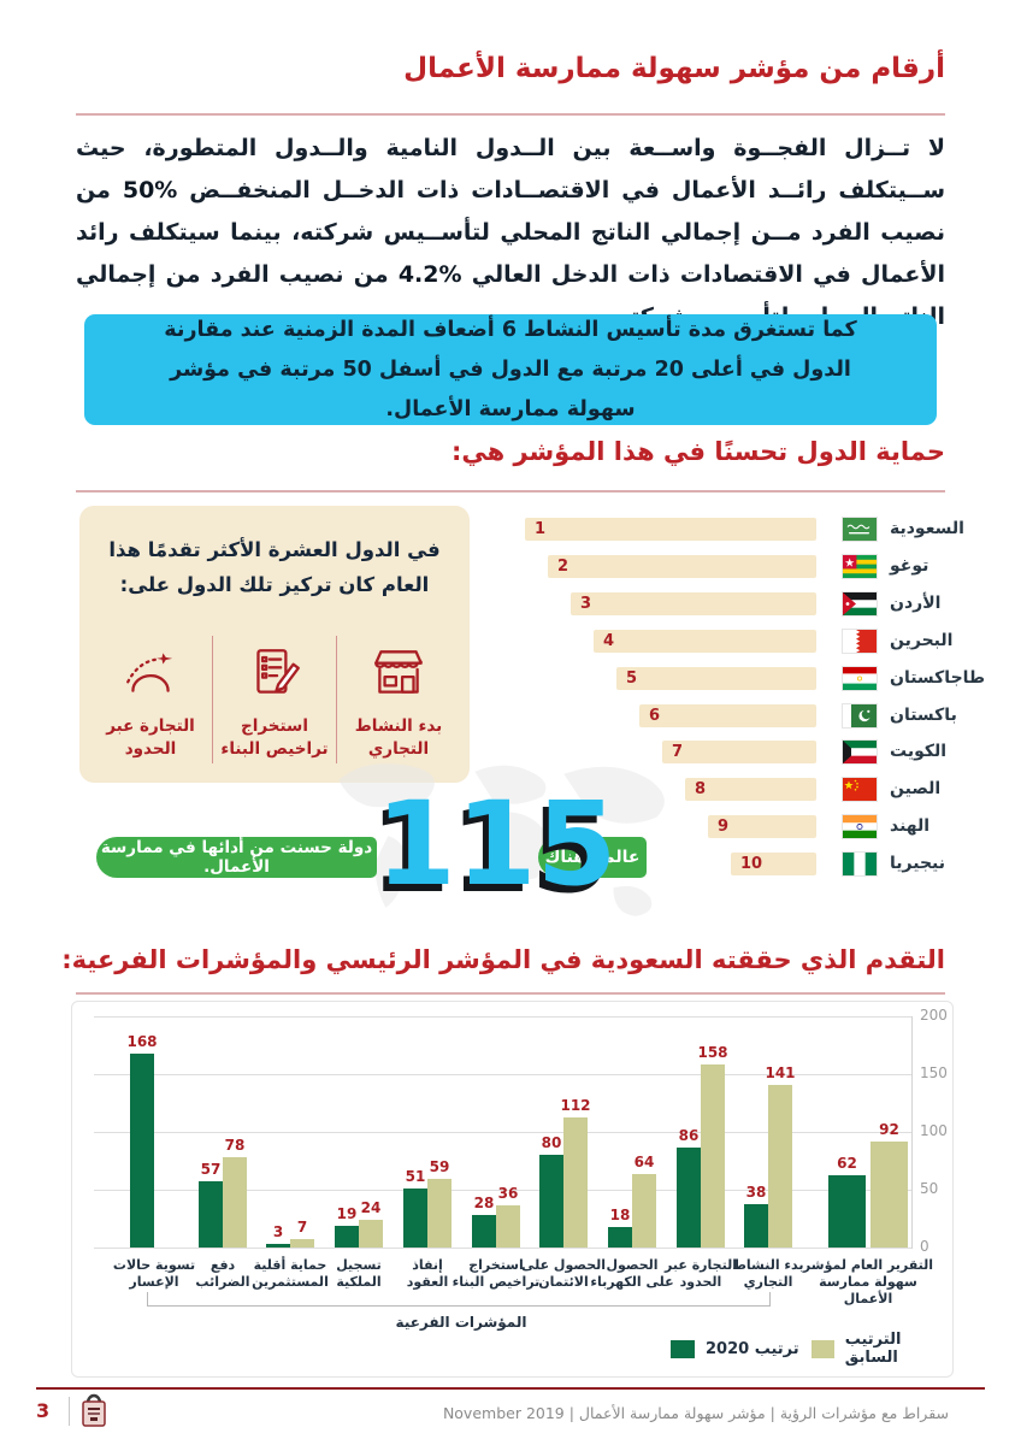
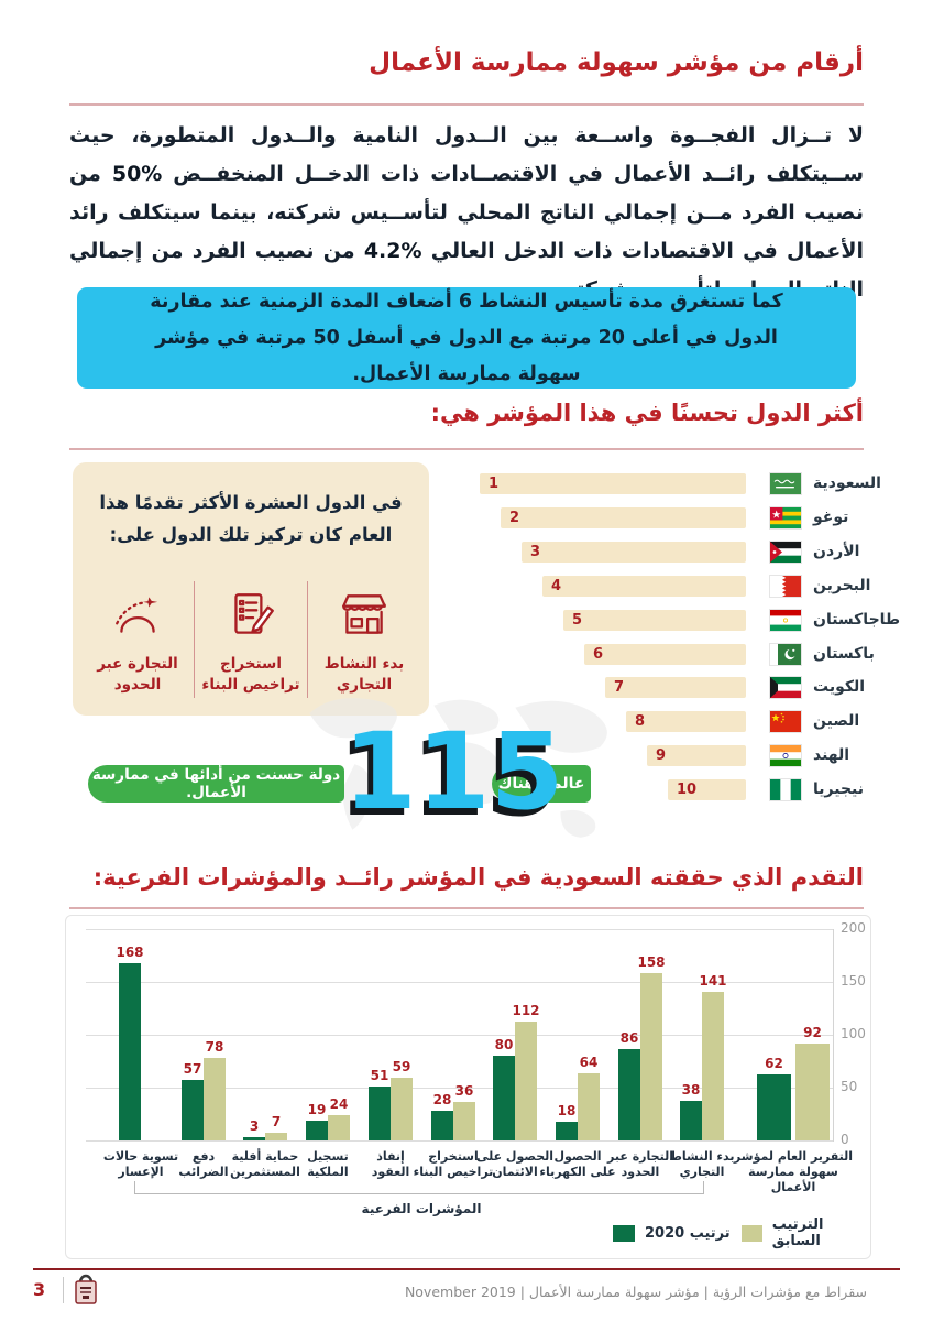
  أرقام من مؤشر سهولة ممارسة الأعمال
  لا تــزال الفجــوة واســعة بين الــدول النامية والــدول المتطورة، حيث ســيتكلف رائــد الأعمال في الاقتصــادات ذات الدخــل المنخفــض %50 من نصيب الفرد مــن إجمالي الناتج المحلي لتأســيس شركته، بينما سيتكلف رائد الأعمال في الاقتصادات ذات الدخل العالي %4.2 من نصيب الفرد من إجمالي ا
  كما تستغرق مدة تأسيس النشاط 6 أضعاف المدة الزمنية عند مقارنة الدول في أعلى 20 مرتبة مع الدول في أسفل 50 مرتبة في مؤشر سهولة ممارسة الأعمال.
- حماية الدول تحسنًا في هذا المؤشر هي:
+ أكثر الدول تحسنًا في هذا المؤشر هي:
  في الدول العشرة الأكثر تقدمًا هذا
  العام كان تركيز تلك الدول على:
  بدء النشاط
  التجاري
  استخراج
  تراخيص البناء
  التجارة عبر
  الحدود
  1
  السعودية
  2
  توغو
  3
  الأردن
  4
  البحرين
  5
  طاجاكستان
  6
  باكستان
  7
  الكويت
  8
  الصين
  9
  الهند
  10
  نيجيريا
  عالم هناك
  115
  دولة حسنت من أدائها في ممارسة الأعمال.
- التقدم الذي حققته السعودية في المؤشر الرئيسي والمؤشرات الفرعية:
+ التقدم الذي حققته السعودية في المؤشر رائــد والمؤشرات الفرعية:
  المؤشرات الفرعية
  ترتيب 2020
  الترتيب السابق
  0
  50
  100
  150
  200
  168
  تسوية حالات
  الإعسار
  57
  78
  دفع
  الضرائب
  3
  7
  حماية أقلية
  المستثمرين
  19
  24
  تسجيل
  الملكية
  51
  59
  إنفاذ
  العقود
  28
  36
  استخراج
  تراخيص البناء
  80
  112
  الحصول على
  الائتمان
  18
  64
  الحصول
  على الكهرباء
  86
  158
  التجارة عبر
  الحدود
  38
  141
  بدء النشاط
  التجاري
  62
  92
  التقرير العام لمؤشر
  سهولة ممارسة
  الأعمال
  3
  سقراط مع مؤشرات الرؤية | مؤشر سهولة ممارسة الأعمال | November 2019
